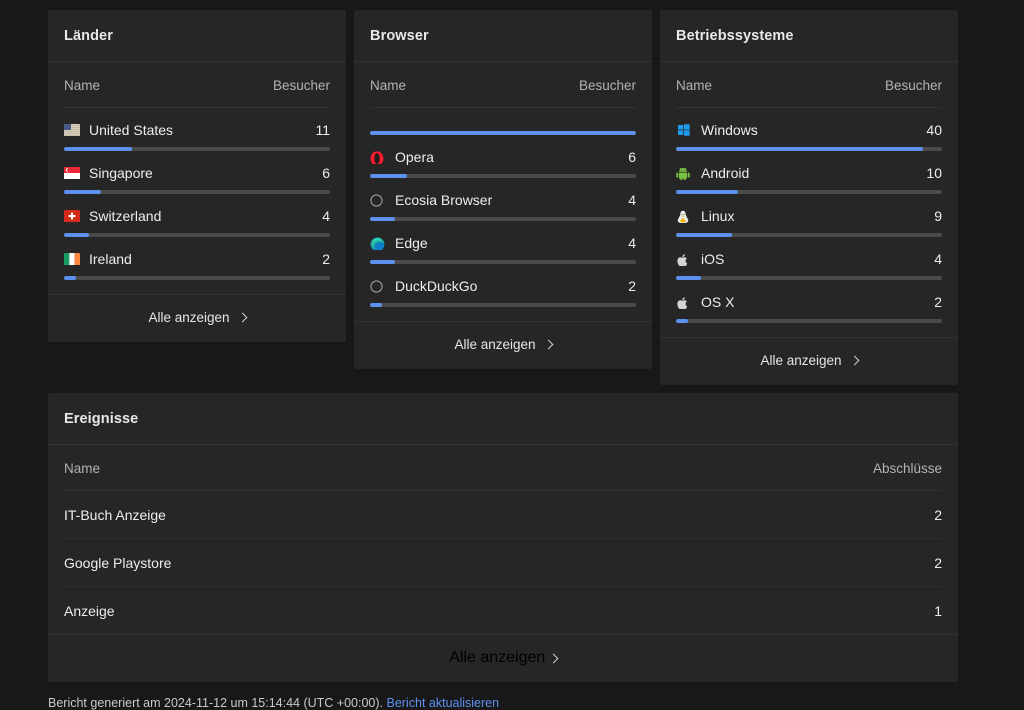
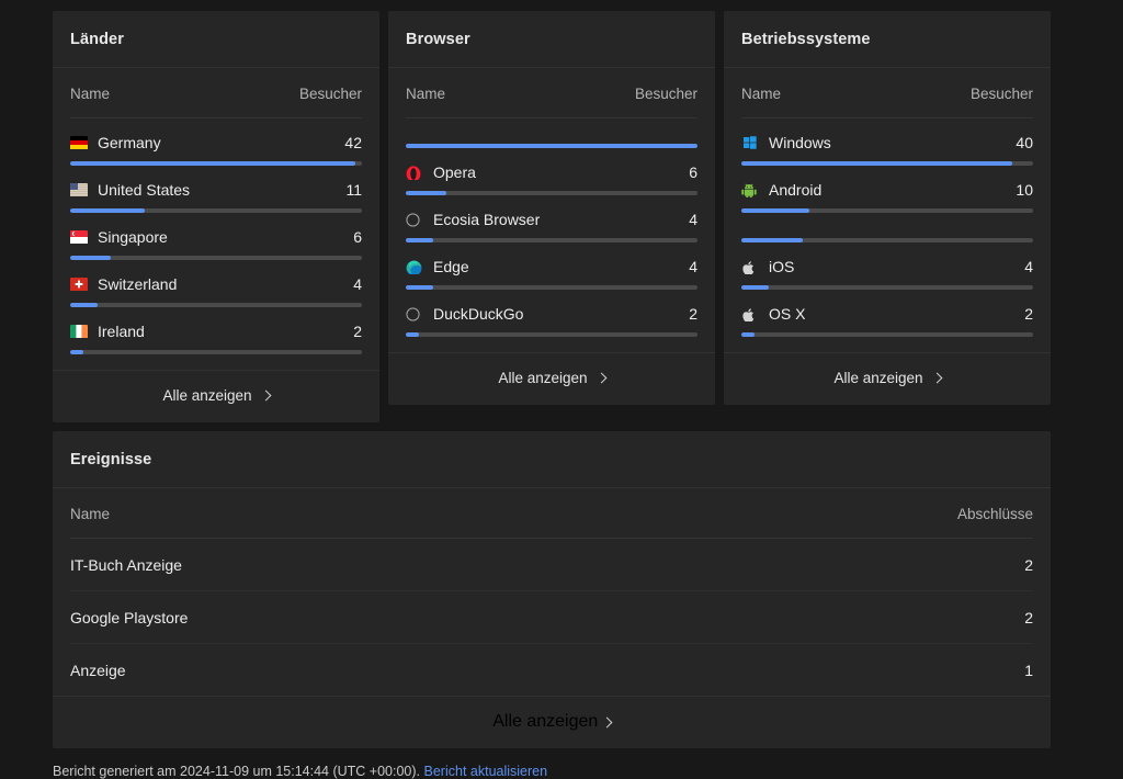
  Länder
  Name
  Besucher
+ Germany
+ 42
  United States
  11
  Singapore
  6
  Switzerland
  4
  Ireland
  2
  Alle anzeigen
  Browser
  Name
  Besucher
  Opera
  6
  Ecosia Browser
  4
  Edge
  4
  DuckDuckGo
  2
  Alle anzeigen
  Betriebssysteme
  Name
  Besucher
  Windows
  40
  Android
  10
- Linux
- 9
  iOS
  4
  OS X
  2
  Alle anzeigen
  Ereignisse
  Name
  Abschlüsse
  IT-Buch Anzeige
  2
  Google Playstore
  2
  Anzeige
  1
  Alle anzeigen
- Bericht generiert am 2024-11-12 um 15:14:44 (UTC +00:00). Bericht aktualisieren
+ Bericht generiert am 2024-11-09 um 15:14:44 (UTC +00:00). Bericht aktualisieren
